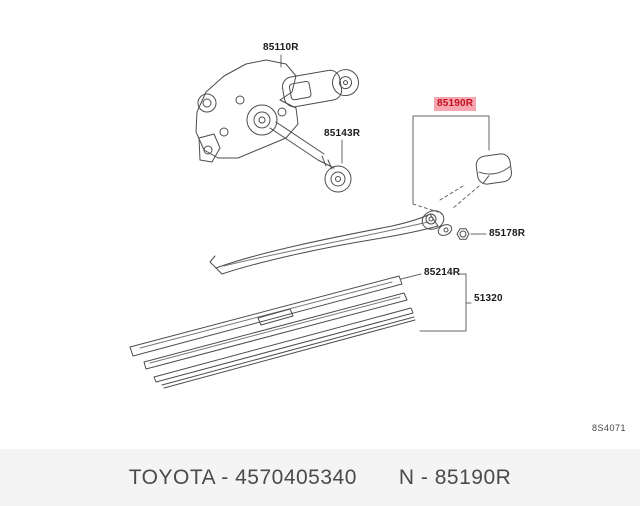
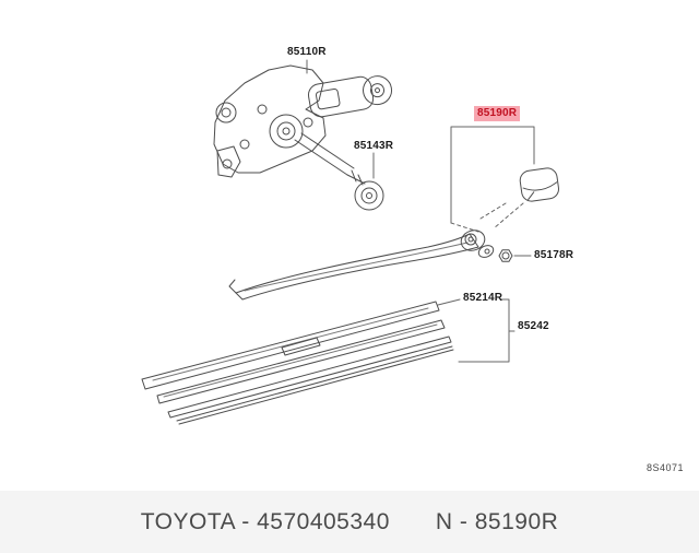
  85110R
  85143R
  85190R
  85178R
  85214R
- 51320
+ 85242
  8S4071
  TOYOTA - 4570405340
  N - 85190R
